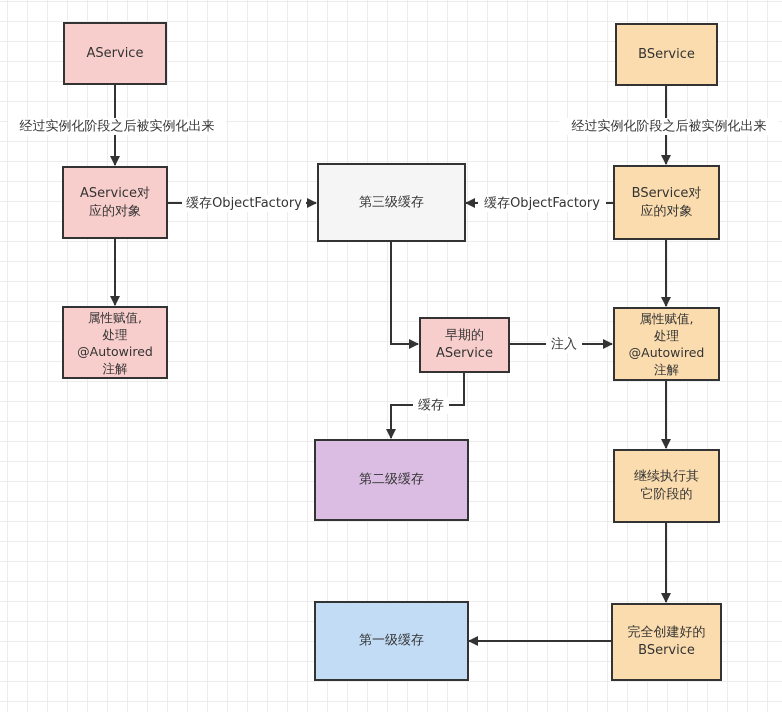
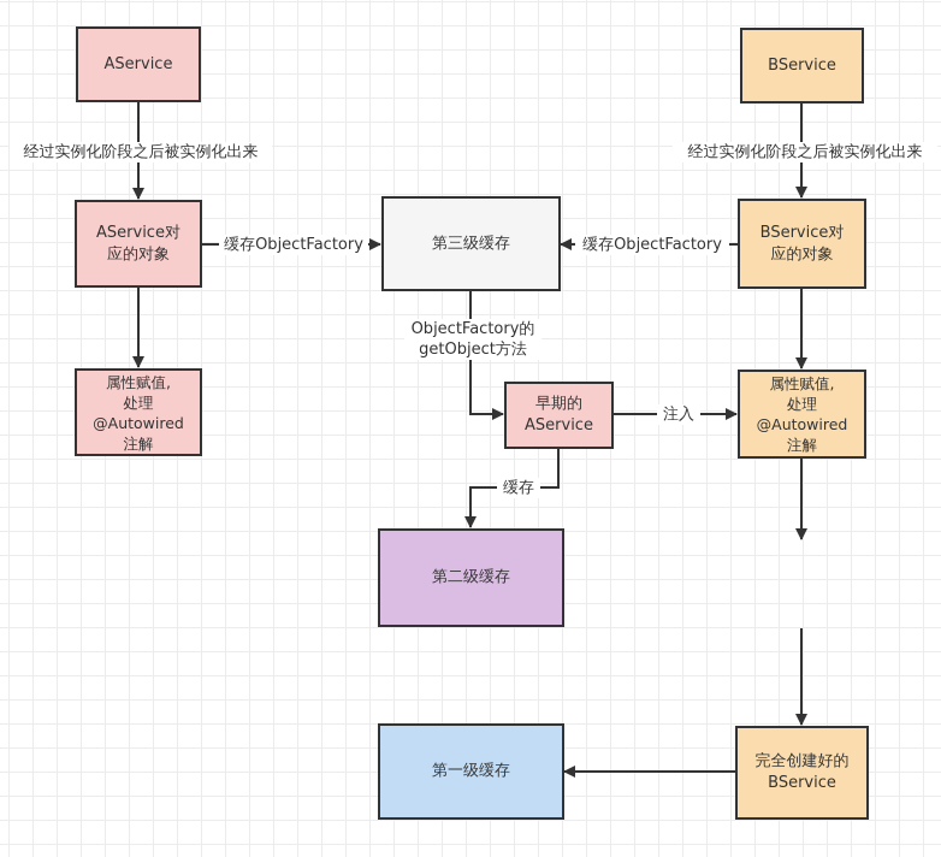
  AService
  AService对
  应的对象
  属性赋值,
  处理
  @Autowired
  注解
  第三级缓存
  BService
  BService对
  应的对象
  早期的
  AService
  属性赋值,
  处理
  @Autowired
  注解
  第二级缓存
- 继续执行其
- 它阶段的
  第一级缓存
  完全创建好的
  BService
  经过实例化阶段之后被实例化出来
  经过实例化阶段之后被实例化出来
  缓存ObjectFactory
  缓存ObjectFactory
+ ObjectFactory的
+ getObject方法
  注入
  缓存
